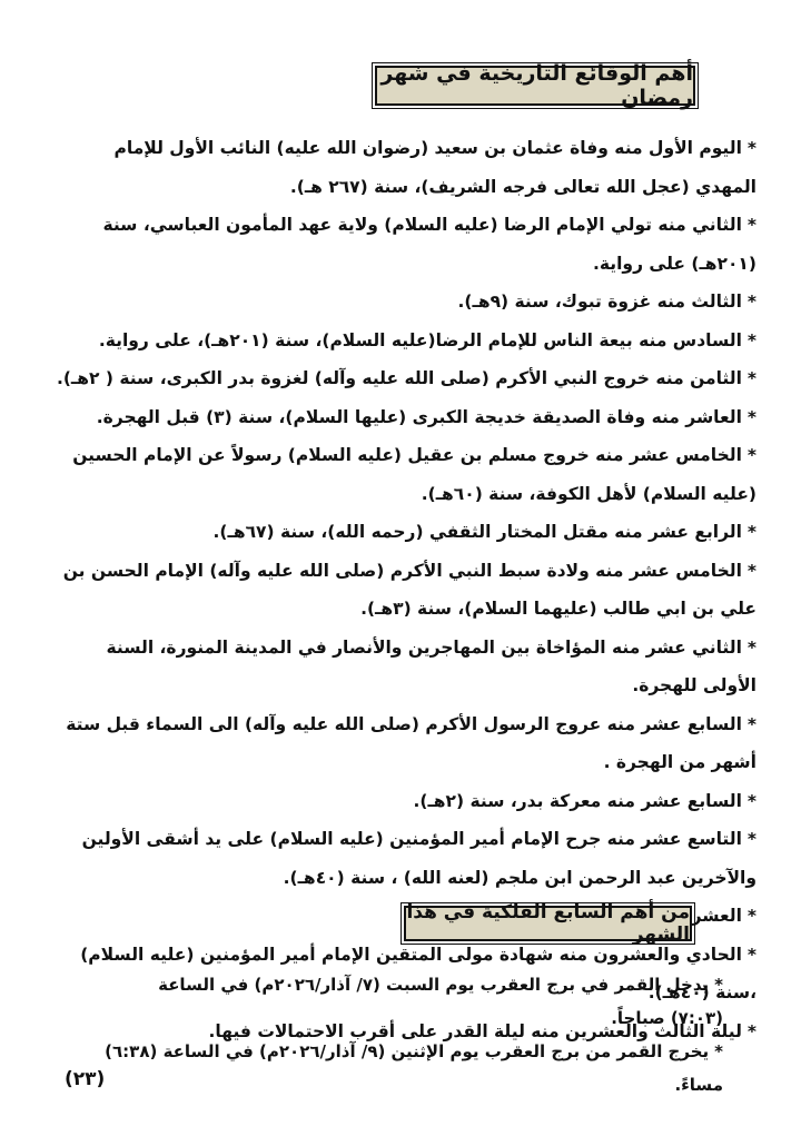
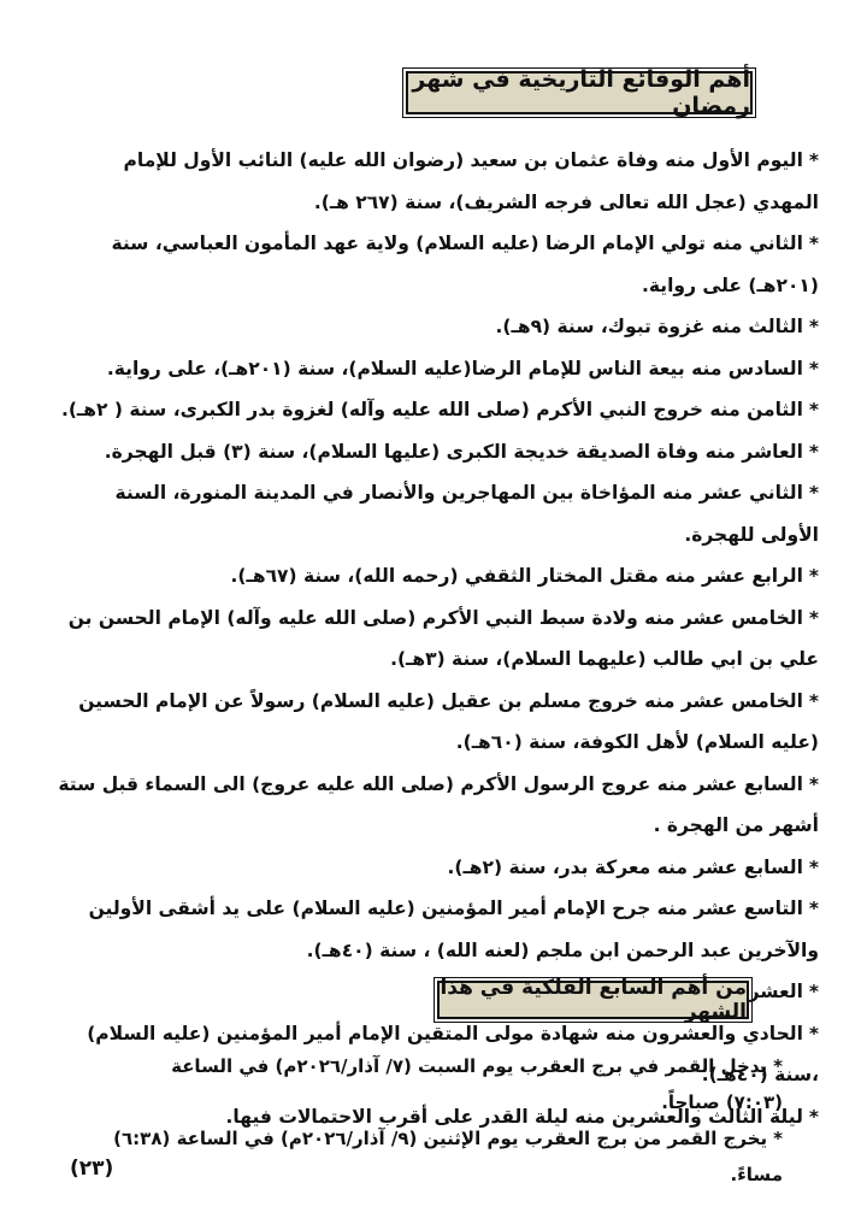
  أهم الوقائع التاريخية في شهر رمضان
  *اليوم الأول منه وفاة عثمان بن سعيد (رضوان الله عليه) النائب الأول للإمام المهدي (عجل الله تعالى فرجه الشريف)، سنة (٢٦٧ هـ).
  *الثاني منه تولي الإمام الرضا (عليه السلام) ولاية عهد المأمون العباسي، سنة (٢٠١هـ) على رواية.
  *الثالث منه غزوة تبوك، سنة (٩هـ).
  *السادس منه بيعة الناس للإمام الرضا(عليه السلام)، سنة (٢٠١هـ)، على رواية.
  *الثامن منه خروج النبي الأكرم (صلى الله عليه وآله) لغزوة بدر الكبرى، سنة ( ٢هـ).
  *العاشر منه وفاة الصديقة خديجة الكبرى (عليها السلام)، سنة (٣) قبل الهجرة.
- *الخامس عشر منه خروج مسلم بن عقيل (عليه السلام) رسولاً عن الإمام الحسين (عليه السلام) لأهل الكوفة، سنة (٦٠هـ).
+ *الثاني عشر منه المؤاخاة بين المهاجرين والأنصار في المدينة المنورة، السنة الأولى للهجرة.
  *الرابع عشر منه مقتل المختار الثقفي (رحمه الله)، سنة (٦٧هـ).
  *الخامس عشر منه ولادة سبط النبي الأكرم (صلى الله عليه وآله) الإمام الحسن بن علي بن ابي طالب (عليهما السلام)، سنة (٣هـ).
- *الثاني عشر منه المؤاخاة بين المهاجرين والأنصار في المدينة المنورة، السنة الأولى للهجرة.
+ *الخامس عشر منه خروج مسلم بن عقيل (عليه السلام) رسولاً عن الإمام الحسين (عليه السلام) لأهل الكوفة، سنة (٦٠هـ).
- *السابع عشر منه عروج الرسول الأكرم (صلى الله عليه وآله) الى السماء قبل ستة أشهر من الهجرة .
+ *السابع عشر منه عروج الرسول الأكرم (صلى الله عليه عروج) الى السماء قبل ستة أشهر من الهجرة .
  *السابع عشر منه معركة بدر، سنة (٢هـ).
  *التاسع عشر منه جرح الإمام أمير المؤمنين (عليه السلام) على يد أشقى الأولين والآخرين عبد الرحمن ابن ملجم (لعنه الله) ، سنة (٤٠هـ).
  *الحادي والعشرون منه شهادة مولى المتقين الإمام أمير المؤمنين (عليه السلام) ،سنة (٤٠هـ).
  *ليلة الثالث والعشرين منه ليلة القدر على أقرب الاحتمالات فيها.
  من أهم السابع الفلكية في هذا الشهر
  *يدخل القمر في برج العقرب يوم السبت (٧/ آذار/٢٠٢٦م) في الساعة (٧:٠٣) صباحاً.
  *يخرج القمر من برج العقرب يوم الإثنين (٩/ آذار/٢٠٢٦م) في الساعة (٦:٣٨) مساءً.
  (٢٣)
